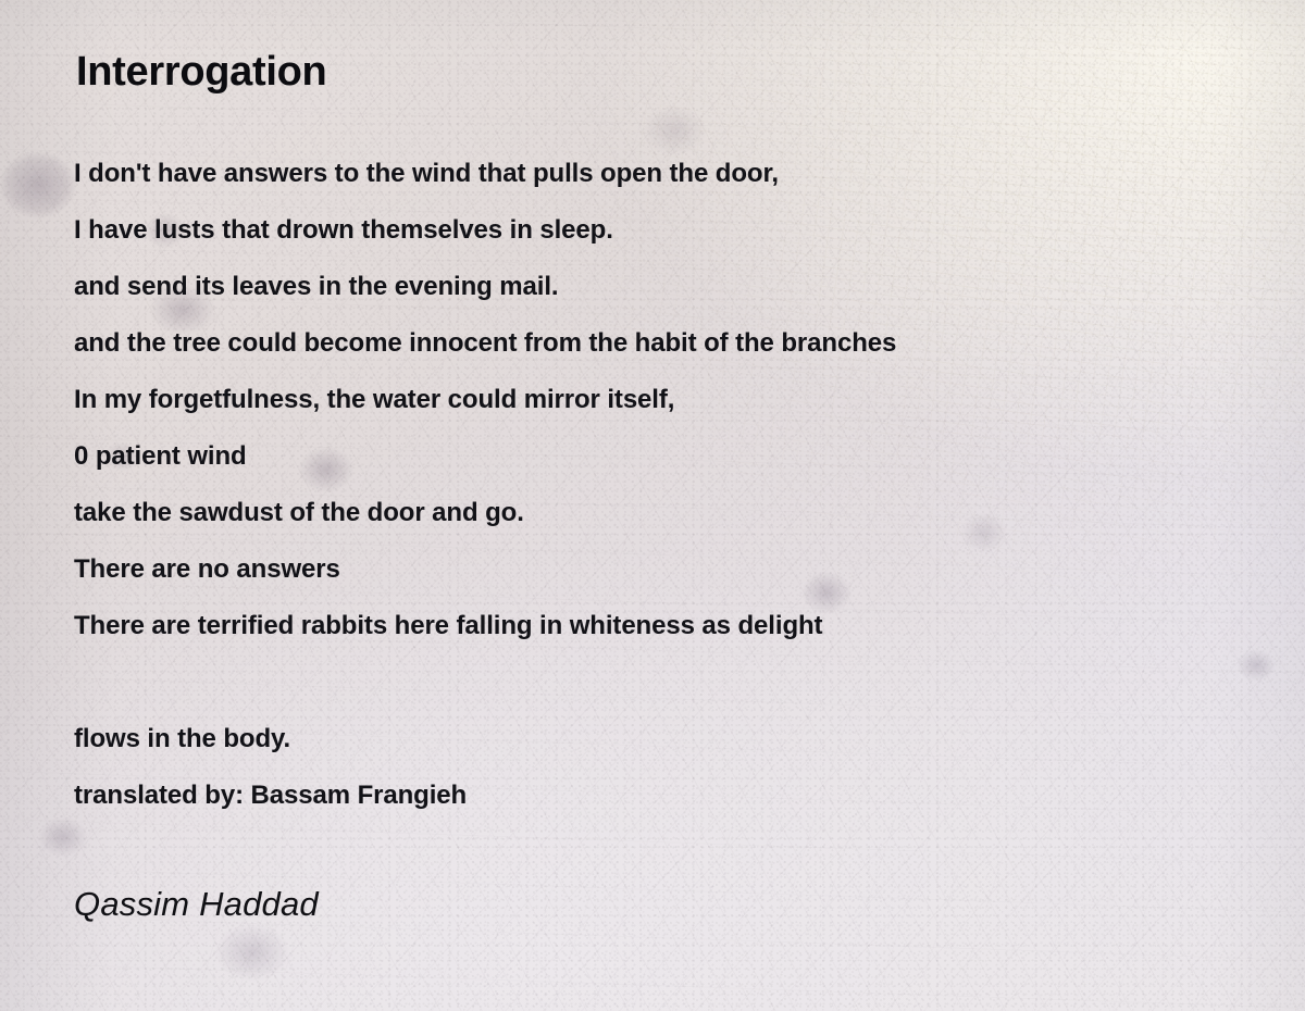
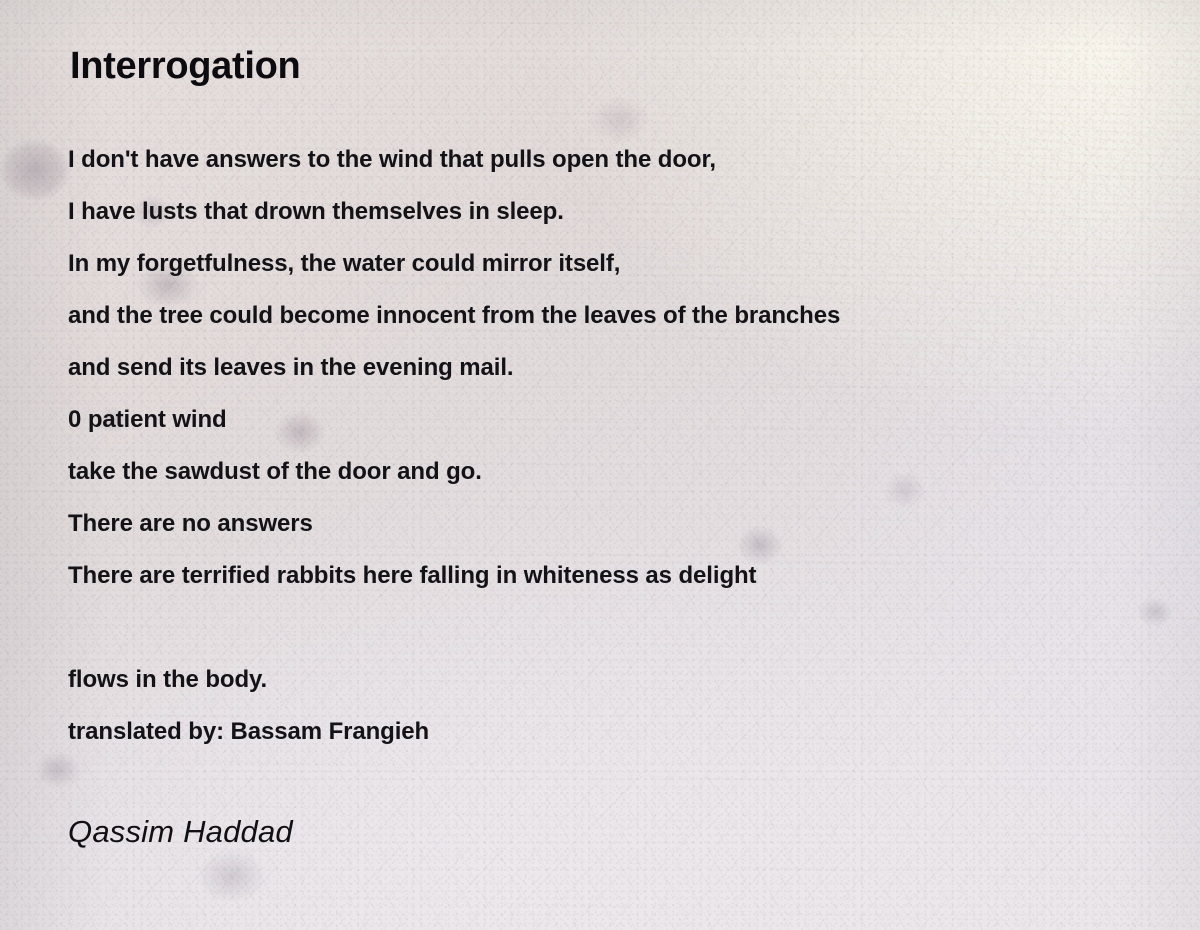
  Interrogation
  I don't have answers to the wind that pulls open the door,
  I have lusts that drown themselves in sleep.
- and send its leaves in the evening mail.
+ In my forgetfulness, the water could mirror itself,
- and the tree could become innocent from the habit of the branches
+ and the tree could become innocent from the leaves of the branches
- In my forgetfulness, the water could mirror itself,
+ and send its leaves in the evening mail.
  0 patient wind
  take the sawdust of the door and go.
  There are no answers
  There are terrified rabbits here falling in whiteness as delight
  flows in the body.
  translated by: Bassam Frangieh
  Qassim Haddad
